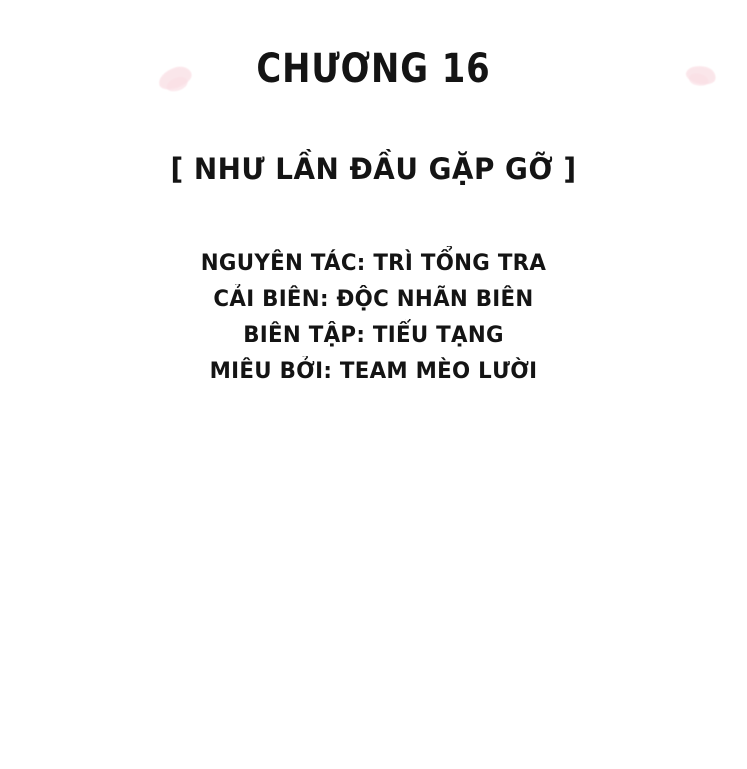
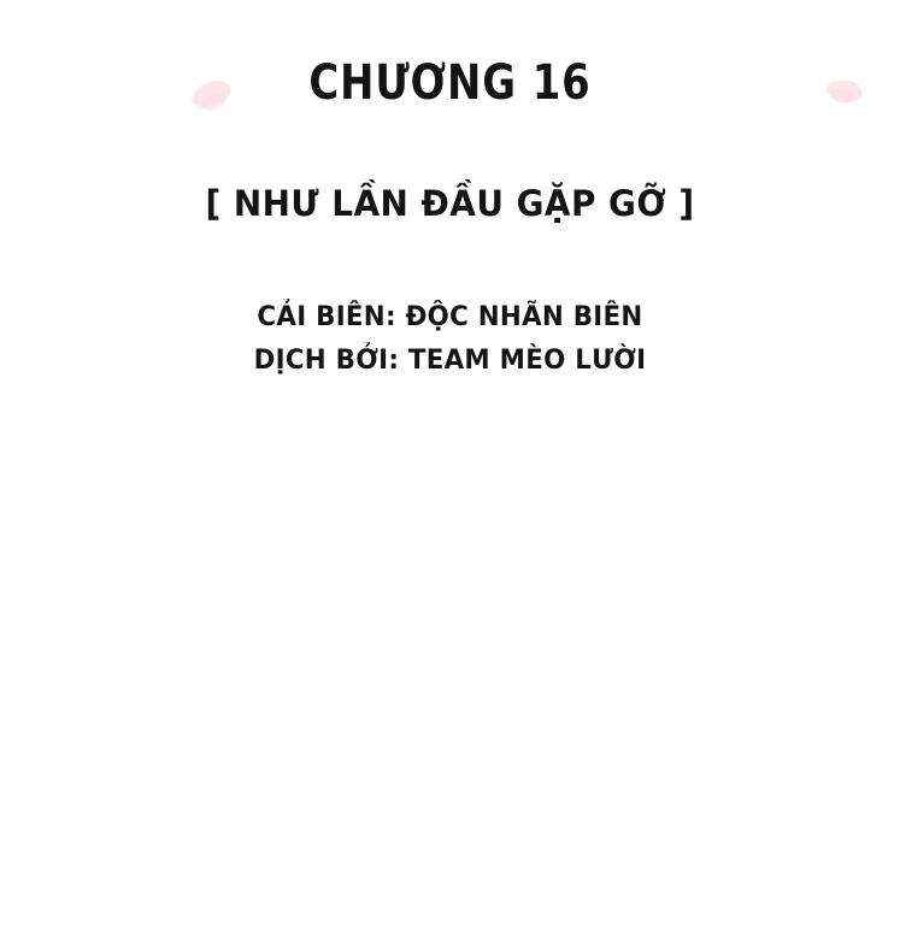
  CHƯƠNG 16
  [ NHƯ LẦN ĐẦU GẶP GỠ ]
- NGUYÊN TÁC: TRÌ TỔNG TRA
  CẢI BIÊN: ĐỘC NHÃN BIÊN
- BIÊN TẬP: TIỂU TẠNG
- MIÊU BỞI: TEAM MÈO LƯỜI
+ DỊCH BỞI: TEAM MÈO LƯỜI
